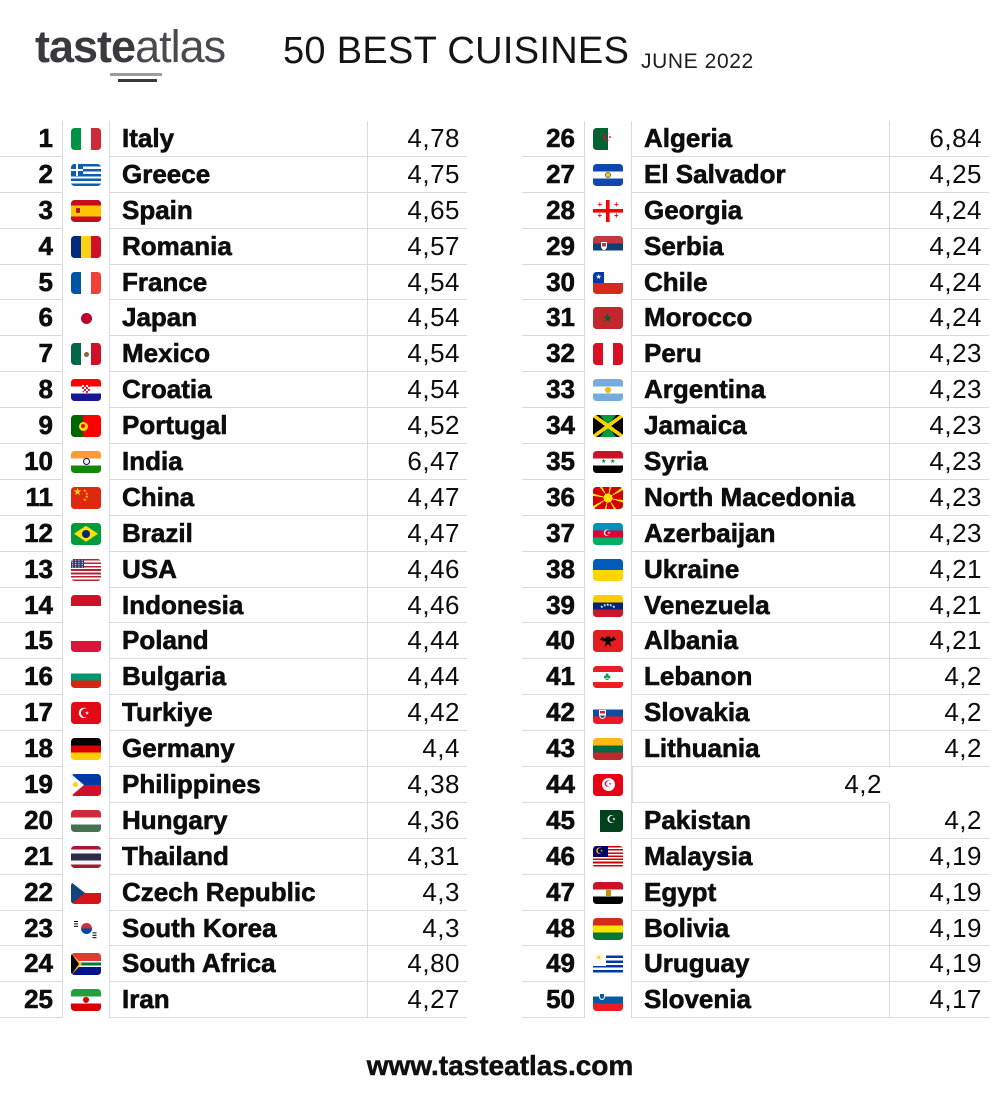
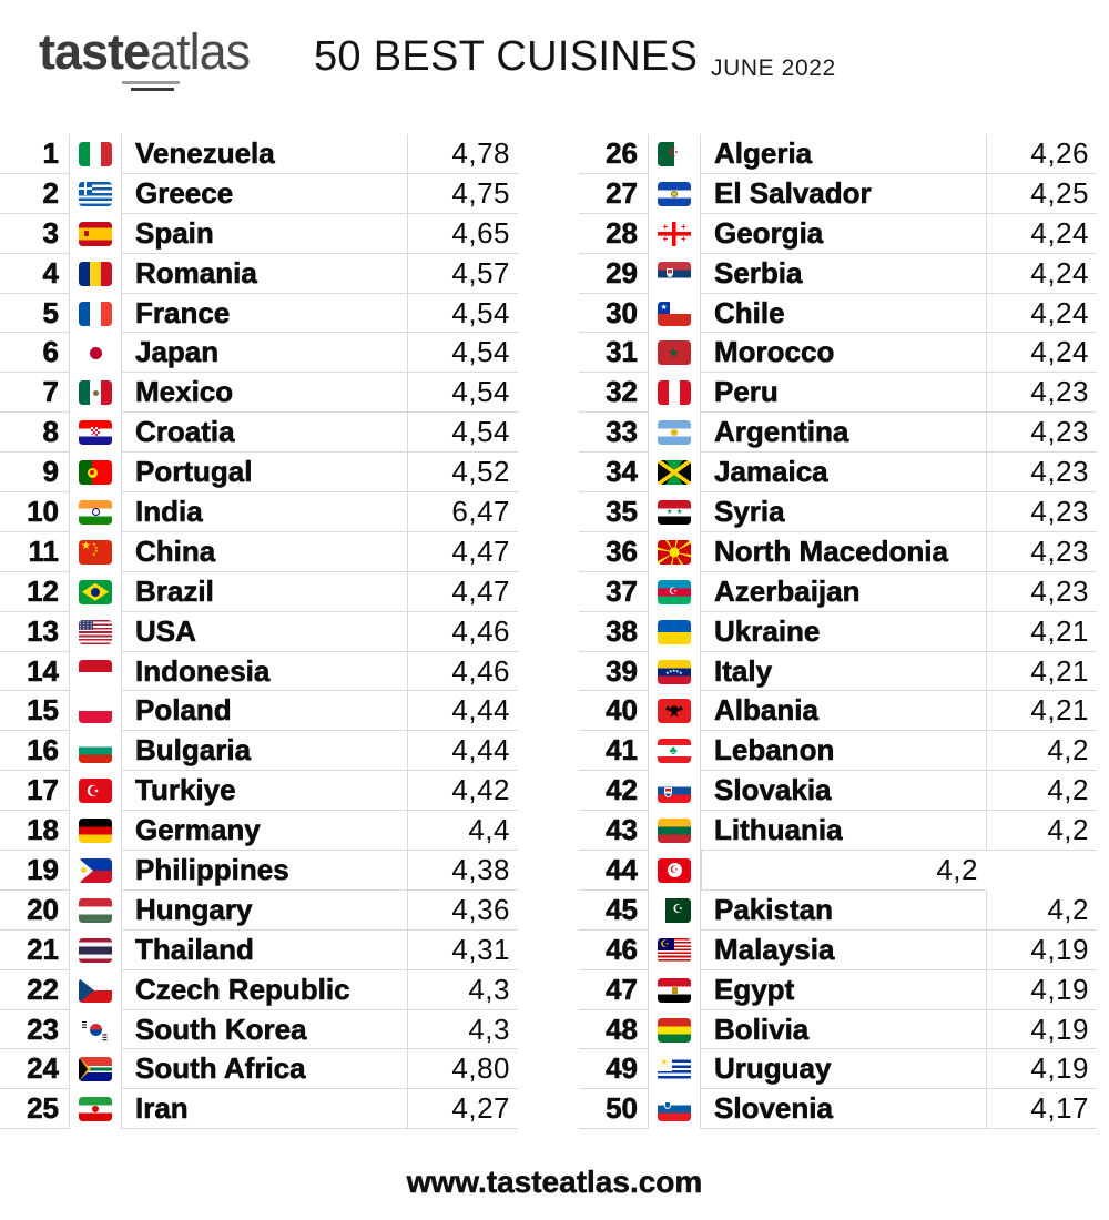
  tasteatlas
  50 BEST CUISINES
  JUNE 2022
  1
- Italy
+ Venezuela
  4,78
  2
  Greece
  4,75
  3
  Spain
  4,65
  4
  Romania
  4,57
  5
  France
  4,54
  6
  Japan
  4,54
  7
  Mexico
  4,54
  8
  Croatia
  4,54
  9
  Portugal
  4,52
  10
  India
  6,47
  11
  China
  4,47
  12
  Brazil
  4,47
  13
  USA
  4,46
  14
  Indonesia
  4,46
  15
  Poland
  4,44
  16
  Bulgaria
  4,44
  17
  Turkiye
  4,42
  18
  Germany
  4,4
  19
  Philippines
  4,38
  20
  Hungary
  4,36
  21
  Thailand
  4,31
  22
  Czech Republic
  4,3
  23
  South Korea
  4,3
  24
  South Africa
  4,80
  25
  Iran
  4,27
  26
  Algeria
- 6,84
+ 4,26
  27
  El Salvador
  4,25
  28
  Georgia
  4,24
  29
  Serbia
  4,24
  30
  Chile
  4,24
  31
  Morocco
  4,24
  32
  Peru
  4,23
  33
  Argentina
  4,23
  34
  Jamaica
  4,23
  35
  Syria
  4,23
  36
  North Macedonia
  4,23
  37
  Azerbaijan
  4,23
  38
  Ukraine
  4,21
  39
- Venezuela
+ Italy
  4,21
  40
  Albania
  4,21
  41
  Lebanon
  4,2
  42
  Slovakia
  4,2
  43
  Lithuania
  4,2
  44
  4,2
  45
  Pakistan
  4,2
  46
  Malaysia
  4,19
  47
  Egypt
  4,19
  48
  Bolivia
  4,19
  49
  Uruguay
  4,19
  50
  Slovenia
  4,17
  www.tasteatlas.com
